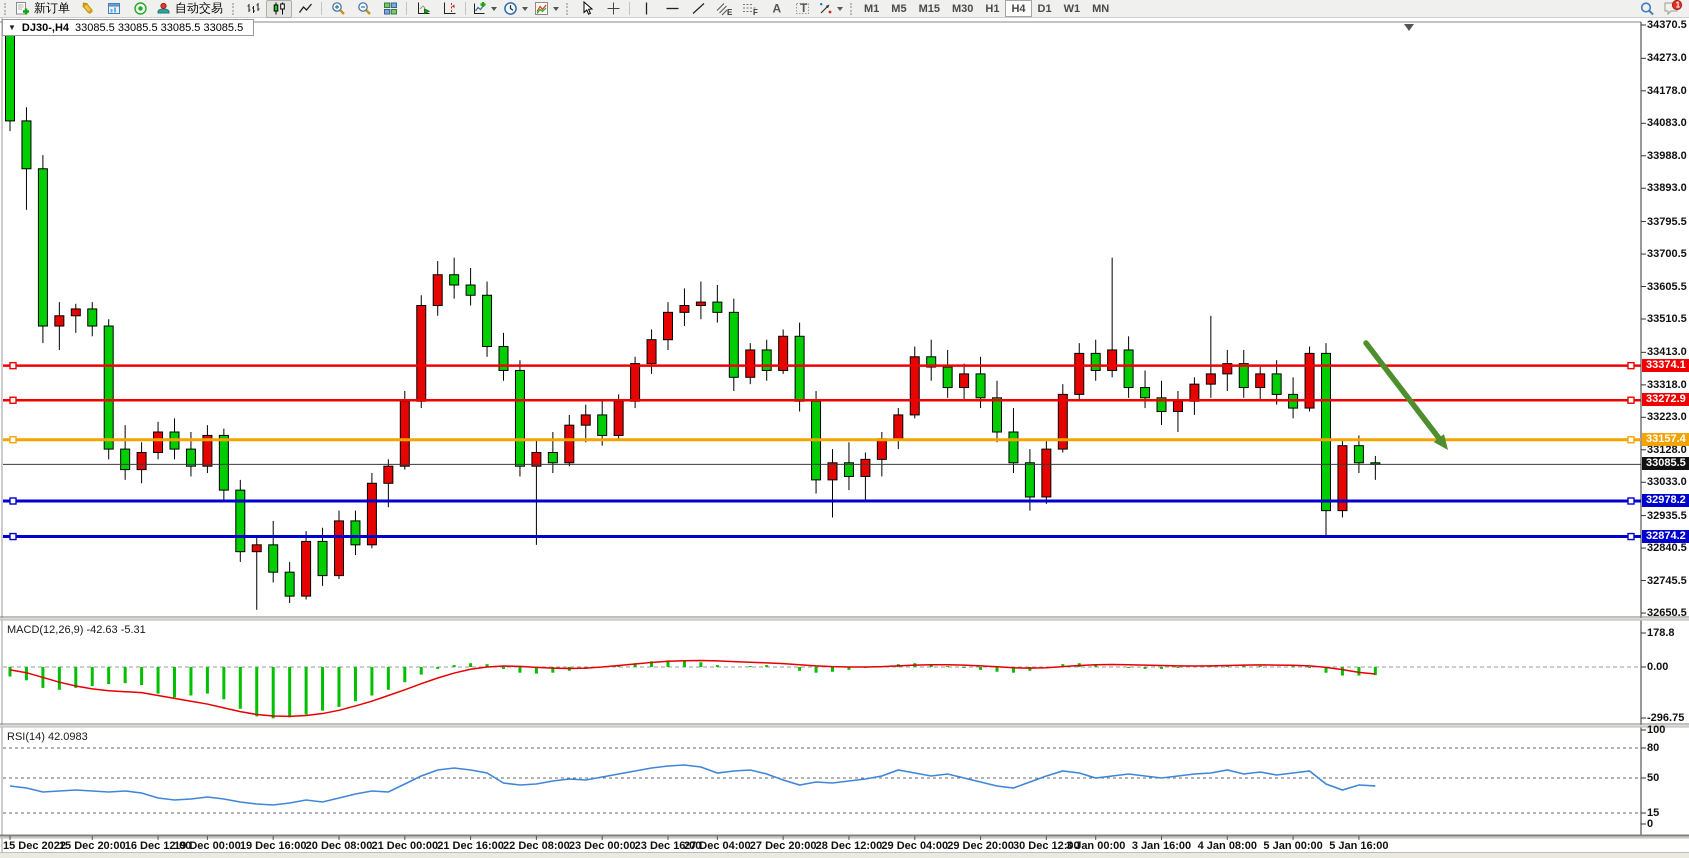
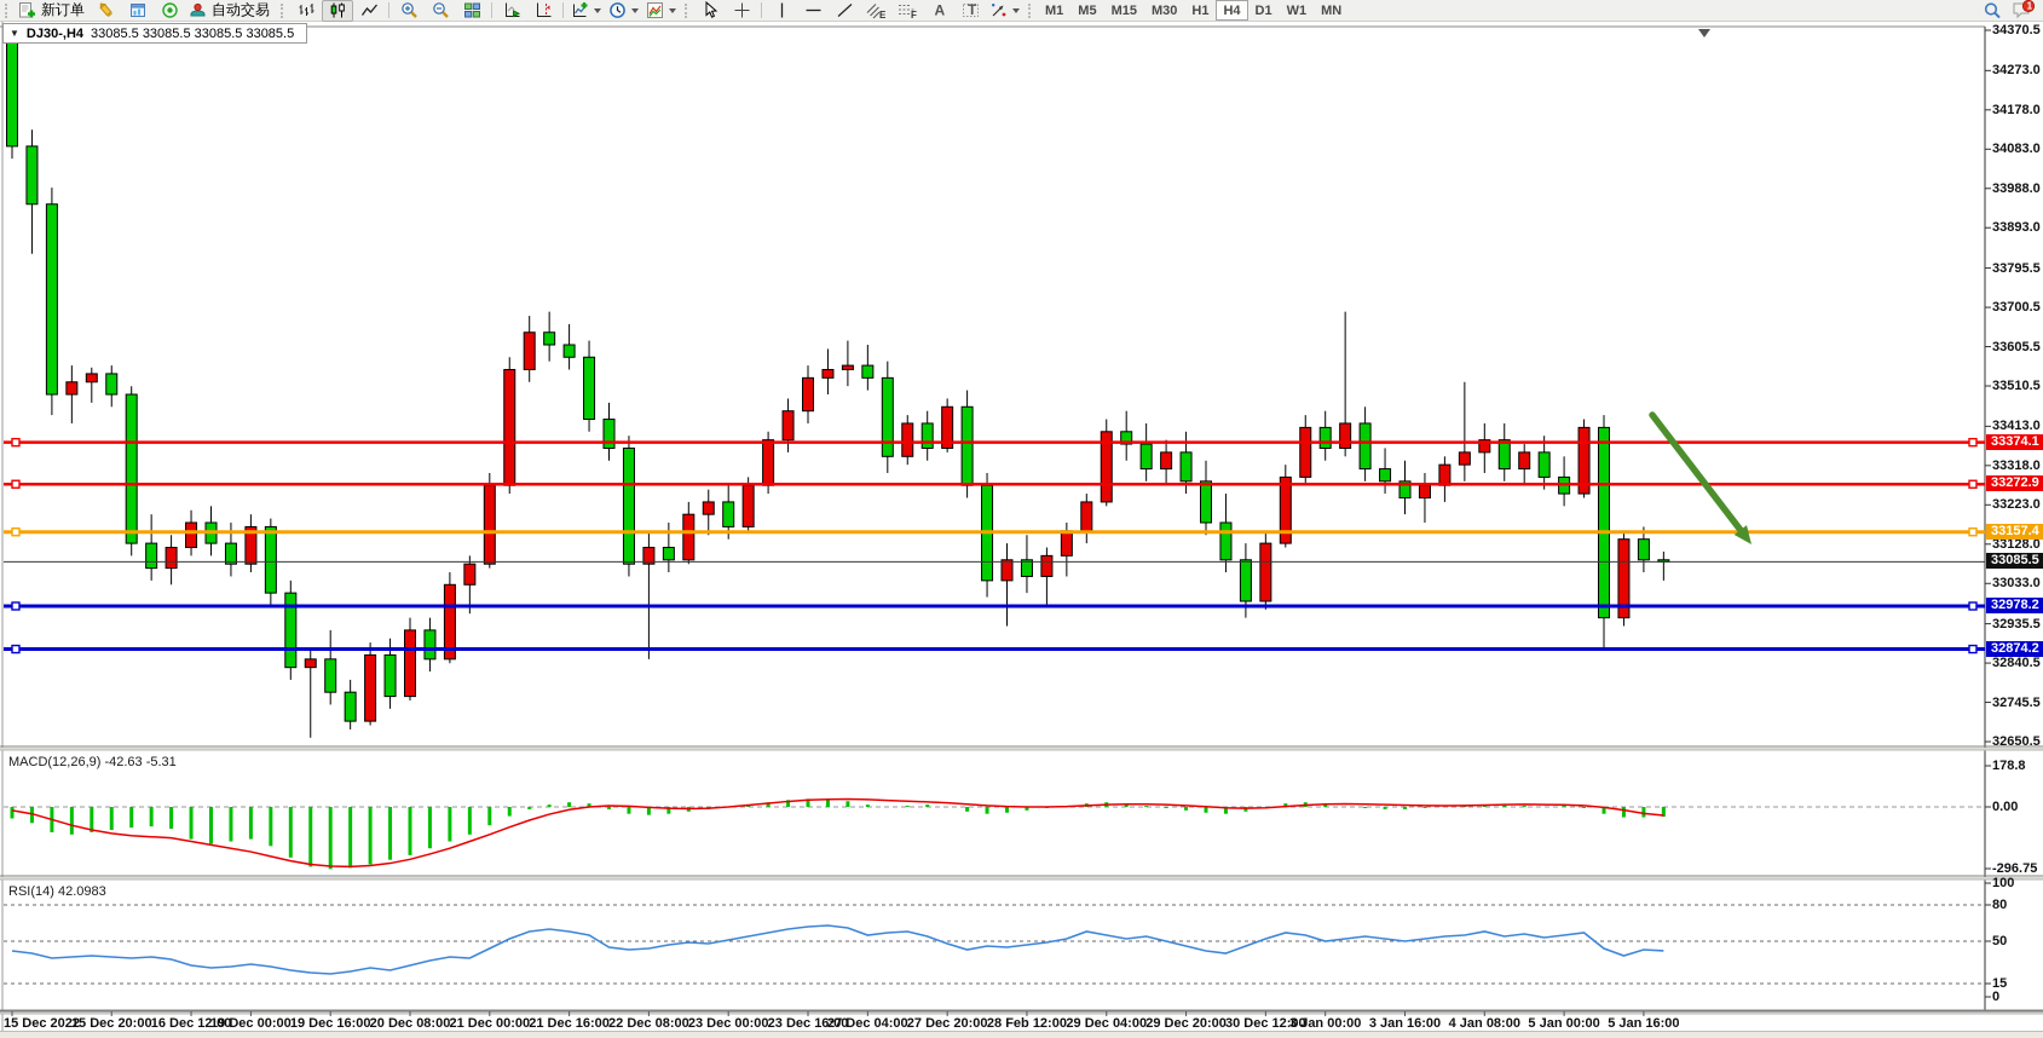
  新订单
  自动交易
  E
  F
  A
  T
  M1
  M5
  M15
  M30
  H1
  H4
  D1
  W1
  MN
  1
  ▼
  DJ30-,H4
  33085.5 33085.5 33085.5 33085.5
  MACD(12,26,9) -42.63 -5.31
  RSI(14) 42.0983
  34370.5
  34273.0
  34178.0
  34083.0
  33988.0
  33893.0
  33795.5
  33700.5
  33605.5
  33510.5
  33413.0
  33318.0
  33223.0
  33128.0
  33033.0
  32935.5
  32840.5
  32745.5
  32650.5
  33374.1
  33272.9
  33157.4
  33085.5
  32978.2
  32874.2
  178.8
  0.00
  -296.75
  100
  80
  50
  15
  0
  15 Dec 2022
  15 Dec 20:00
  16 Dec 12:00
  19 Dec 00:00
  19 Dec 16:00
  20 Dec 08:00
  21 Dec 00:00
  21 Dec 16:00
  22 Dec 08:00
  23 Dec 00:00
  23 Dec 16:00
  27 Dec 04:00
  27 Dec 20:00
- 28 Dec 12:00
+ 28 Feb 12:00
  29 Dec 04:00
  29 Dec 20:00
  30 Dec 12:00
  3 Jan 00:00
  3 Jan 16:00
  4 Jan 08:00
  5 Jan 00:00
  5 Jan 16:00
